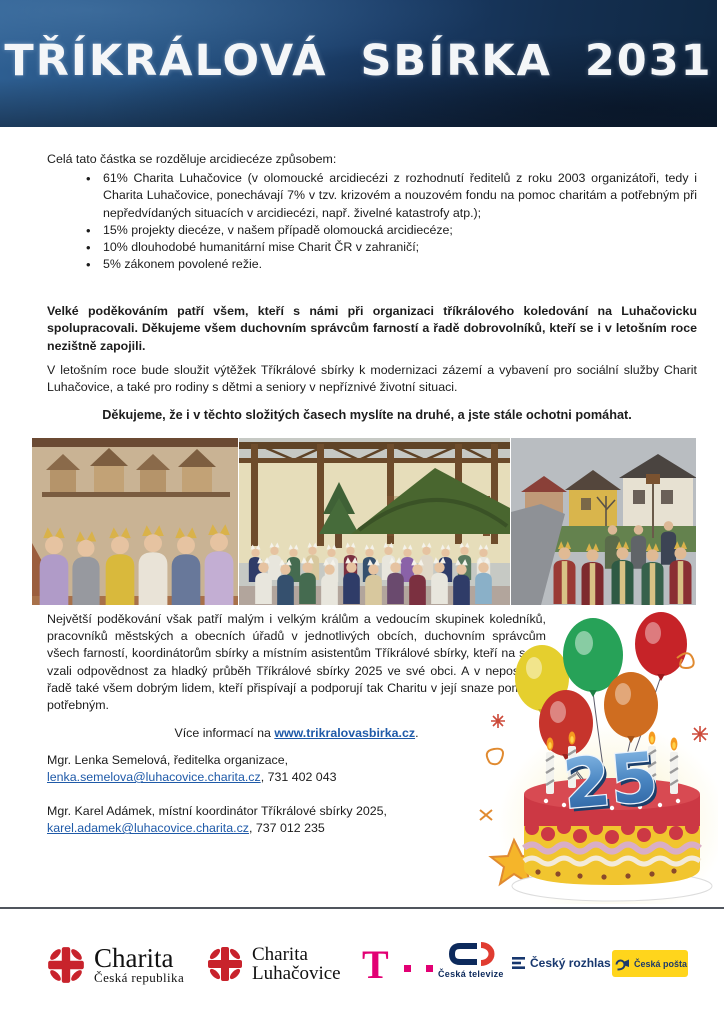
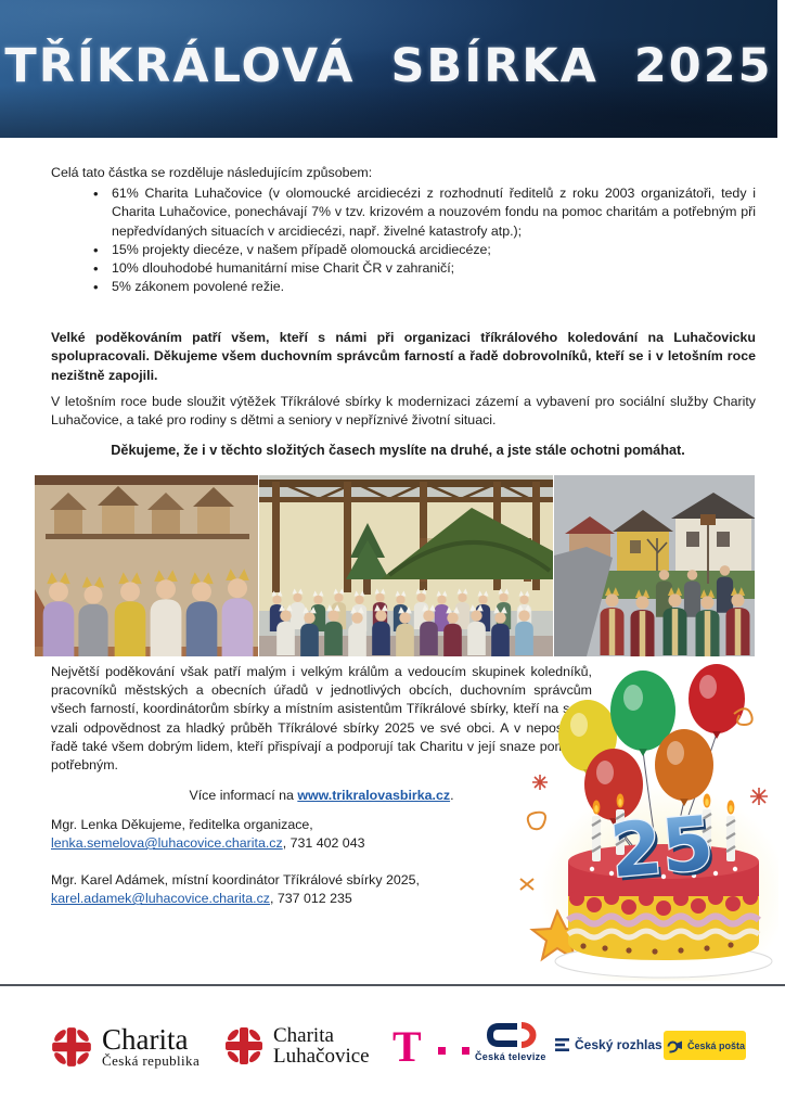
- TŘÍKRÁLOVÁ SBÍRKA 2031
+ TŘÍKRÁLOVÁ SBÍRKA 2025
- Celá tato částka se rozděluje arcidiecéze způsobem:
+ Celá tato částka se rozděluje následujícím způsobem:
  61% Charita Luhačovice (v olomoucké arcidiecézi z rozhodnutí ředitelů z roku 2003 organizátoři, tedy i Charita Luhačovice, ponechávají 7% v tzv. krizovém a nouzovém fondu na pomoc charitám a potřebným při nepředvídaných situacích v arcidiecézi, např. živelné katastrofy atp.);
  15% projekty diecéze, v našem případě olomoucká arcidiecéze;
  10% dlouhodobé humanitární mise Charit ČR v zahraničí;
  5% zákonem povolené režie.
  Velké poděkováním patří všem, kteří s námi při organizaci tříkrálového koledování na Luhačovicku spolupracovali. Děkujeme všem duchovním správcům farností a řadě dobrovolníků, kteří se i v letošním roce nezištně zapojili.
- V letošním roce bude sloužit výtěžek Tříkrálové sbírky k modernizaci zázemí a vybavení pro sociální služby Charit Luhačovice, a také pro rodiny s dětmi a seniory v nepříznivé životní situaci.
+ V letošním roce bude sloužit výtěžek Tříkrálové sbírky k modernizaci zázemí a vybavení pro sociální služby Charity Luhačovice, a také pro rodiny s dětmi a seniory v nepříznivé životní situaci.
  Děkujeme, že i v těchto složitých časech myslíte na druhé, a jste stále ochotni pomáhat.
  Největší poděkování však patří malým i velkým králům a vedoucím skupinek koledníků, pracovníků městských a obecních úřadů v jednotlivých obcích, duchovním správcům všech farností, koordinátorům sbírky a místním asistentům Tříkrálové sbírky, kteří na s vzali odpovědnost za hladký průběh Tříkrálové sbírky 2025 ve své obci. A v nepo řadě také všem dobrým lidem, kteří přispívají a podporují tak Charitu v její snaze po potřebným.
  Více informací na www.trikralovasbirka.cz.
- Mgr. Lenka Semelová, ředitelka organizace,
+ Mgr. Lenka Děkujeme, ředitelka organizace,
  lenka.semelova@luhacovice.charita.cz, 731 402 043
  Mgr. Karel Adámek, místní koordinátor Tříkrálové sbírky 2025,
  karel.adamek@luhacovice.charita.cz, 737 012 235
  Charita
  Česká republika
  Charita
  Luhačovice
  T
  Česká televize
  Český rozhlas
  Česká pošta
